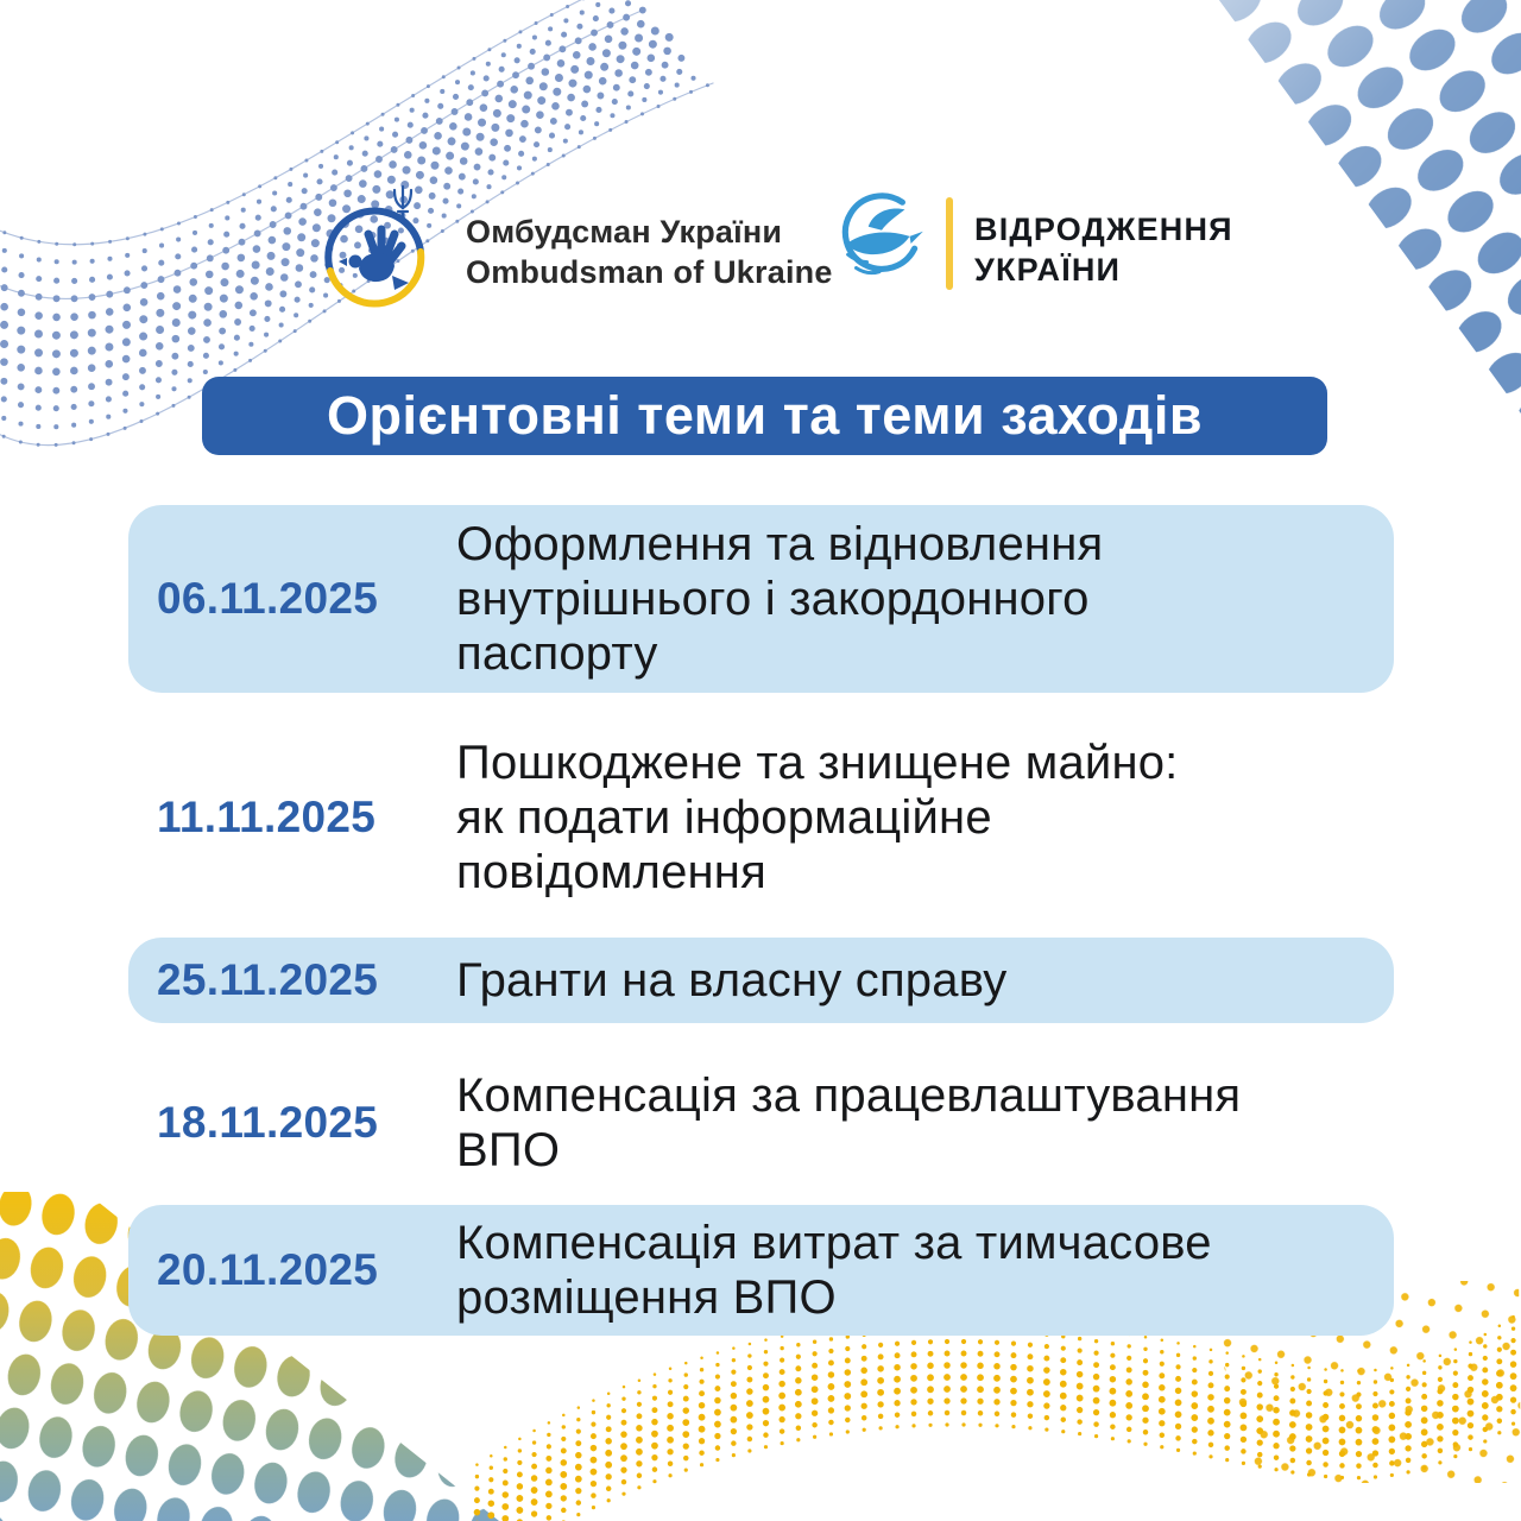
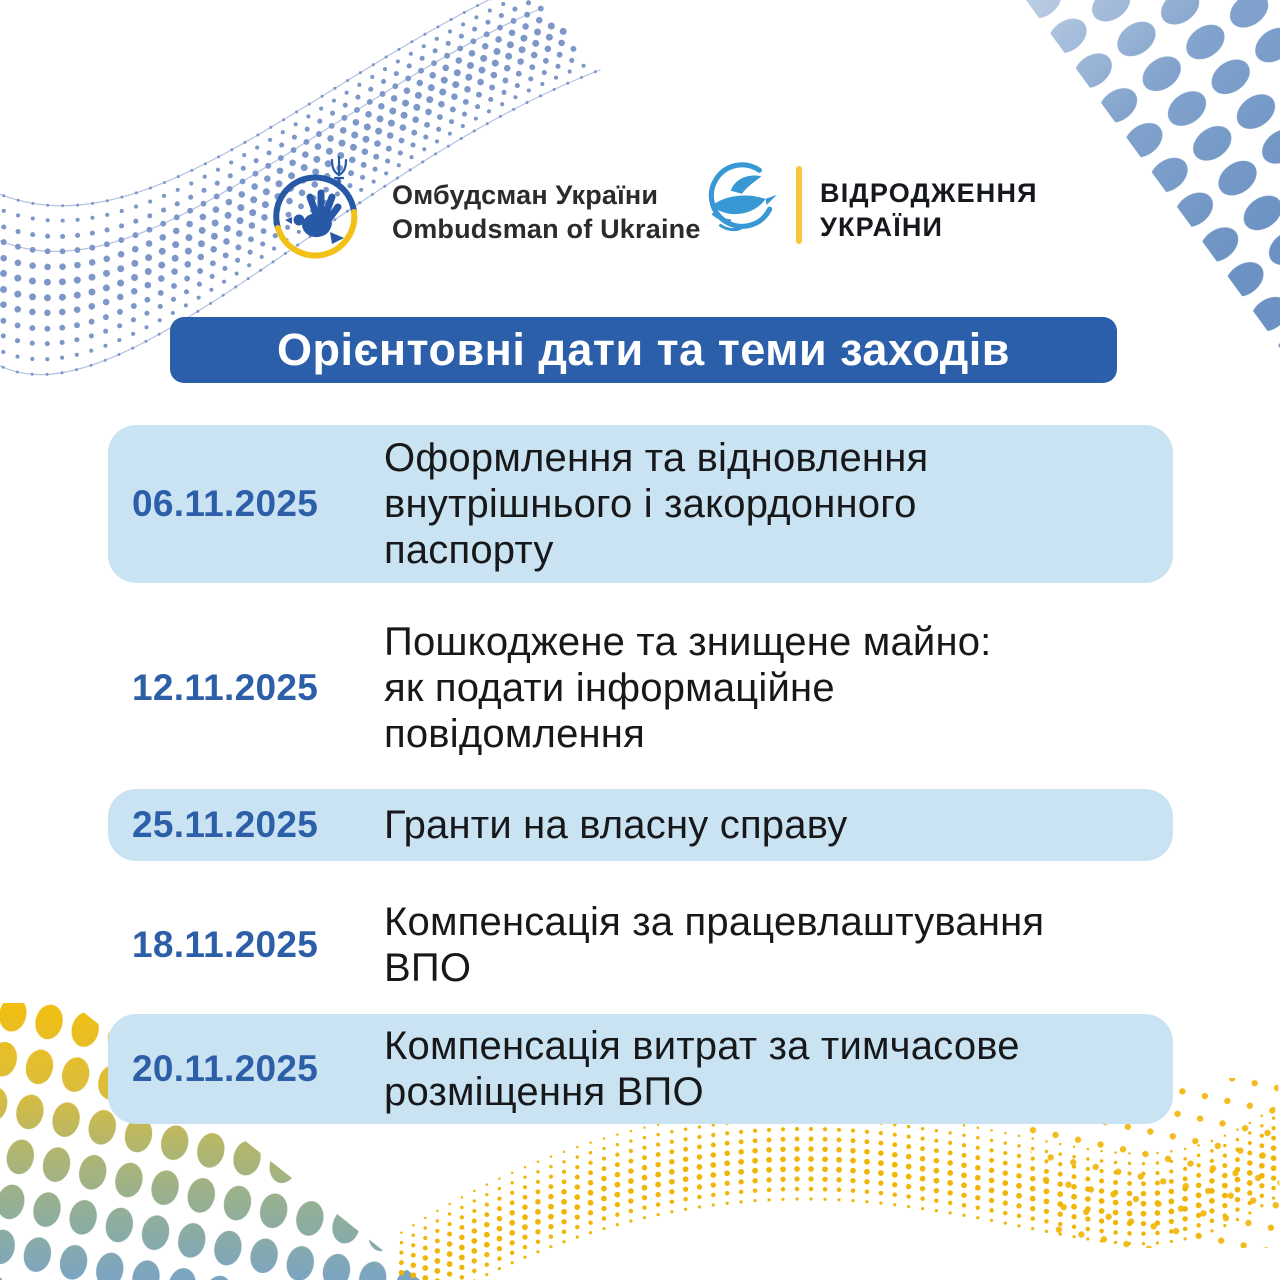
  Омбудсман України
  Ombudsman of Ukraine
  ВІДРОДЖЕННЯ
  УКРАЇНИ
- Орієнтовні теми та теми заходів
+ Орієнтовні дати та теми заходів
  06.11.2025
  Оформлення та відновлення
  внутрішнього і закордонного
  паспорту
- 11.11.2025
+ 12.11.2025
  Пошкоджене та знищене майно:
  як подати інформаційне
  повідомлення
  25.11.2025
  Гранти на власну справу
  18.11.2025
  Компенсація за працевлаштування
  ВПО
  20.11.2025
  Компенсація витрат за тимчасове
  розміщення ВПО
